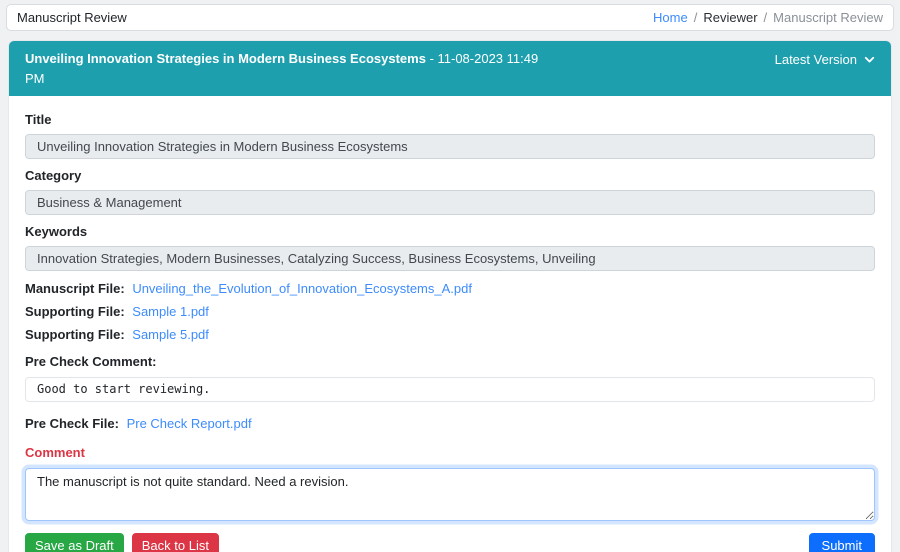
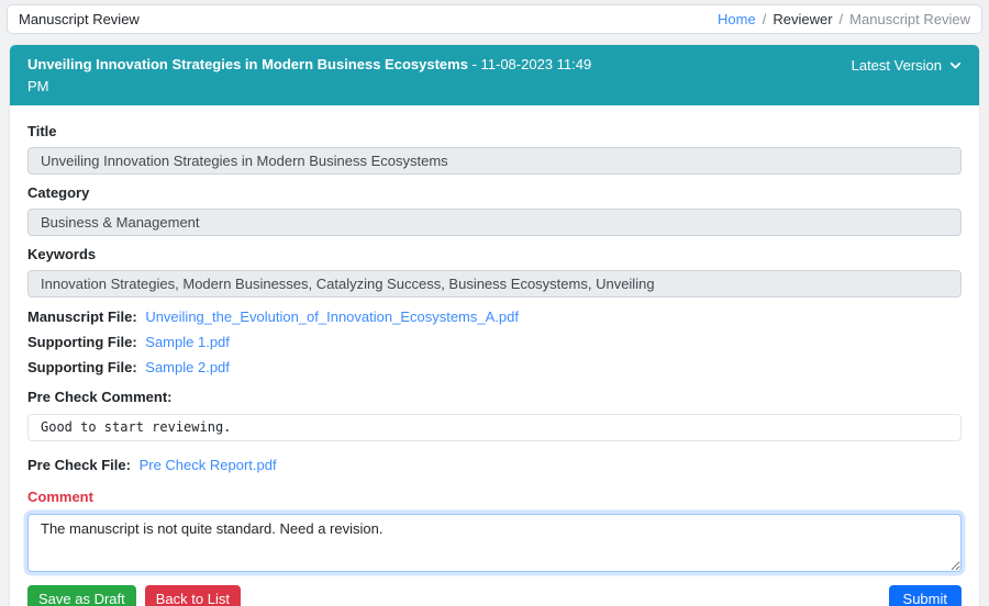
  Manuscript Review
  Home
  /
  Reviewer
  /
  Manuscript Review
  Unveiling Innovation Strategies in Modern Business Ecosystems - 11-08-2023 11:49 PM
  Latest Version
  Title
  Unveiling Innovation Strategies in Modern Business Ecosystems
  Category
  Business & Management
  Keywords
  Innovation Strategies, Modern Businesses, Catalyzing Success, Business Ecosystems, Unveiling
  Manuscript File: Unveiling_the_Evolution_of_Innovation_Ecosystems_A.pdf
  Supporting File: Sample 1.pdf
- Supporting File: Sample 5.pdf
+ Supporting File: Sample 2.pdf
  Pre Check Comment:
  Good to start reviewing.
  Pre Check File: Pre Check Report.pdf
  Comment
  The manuscript is not quite standard. Need a revision.
  Save as Draft
  Back to List
  Submit
